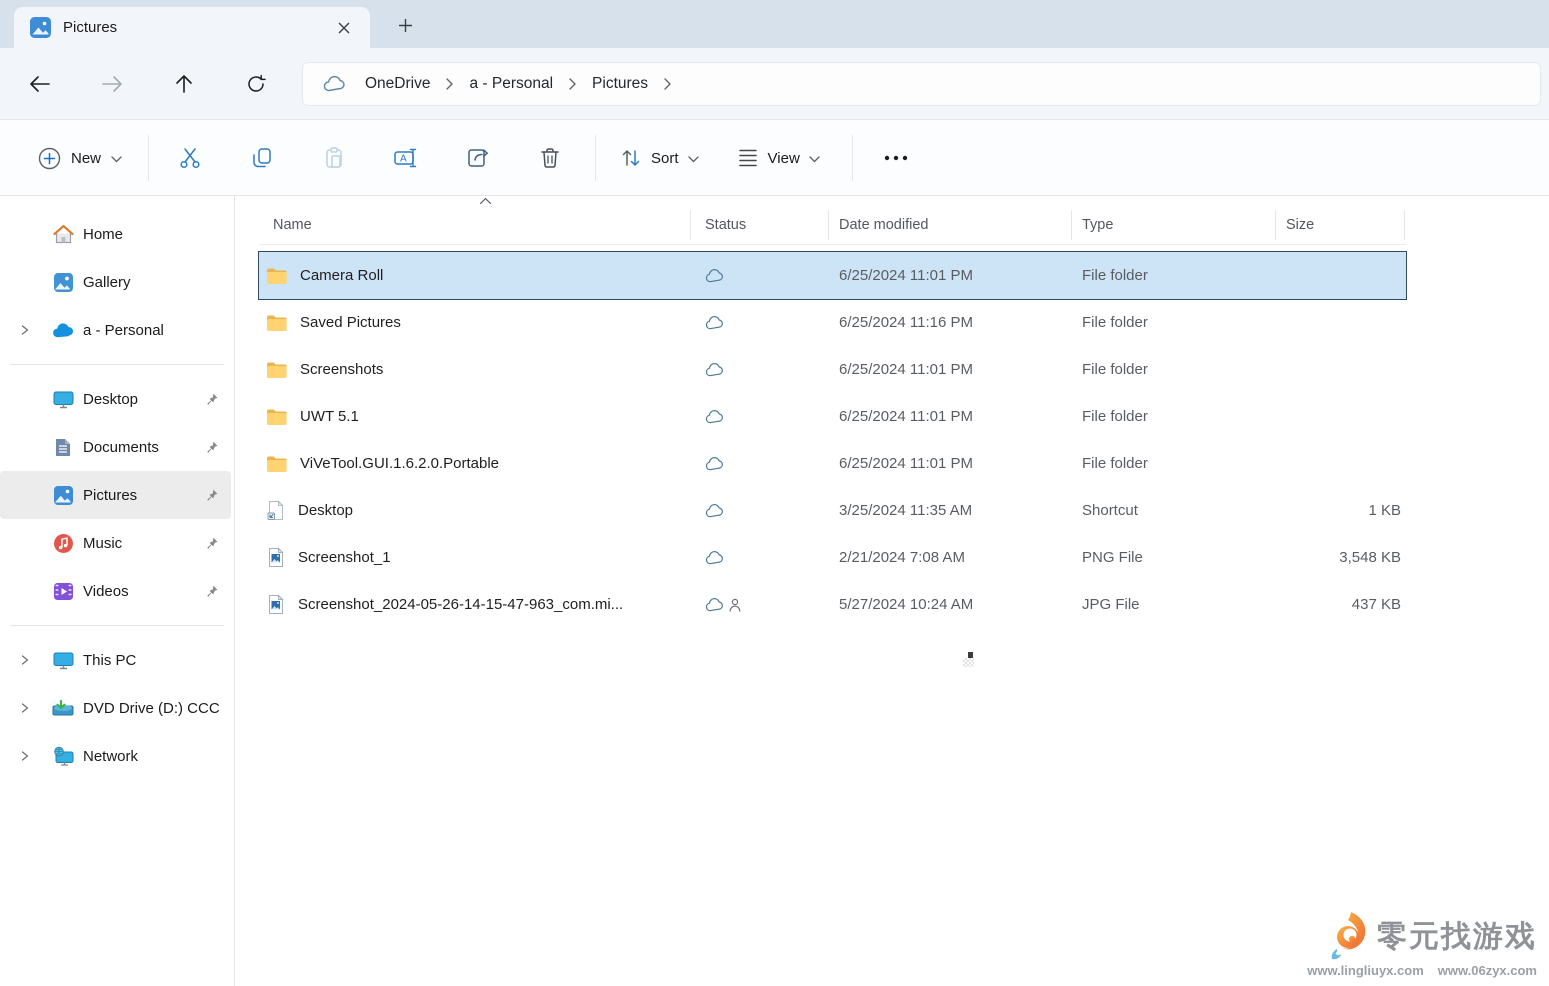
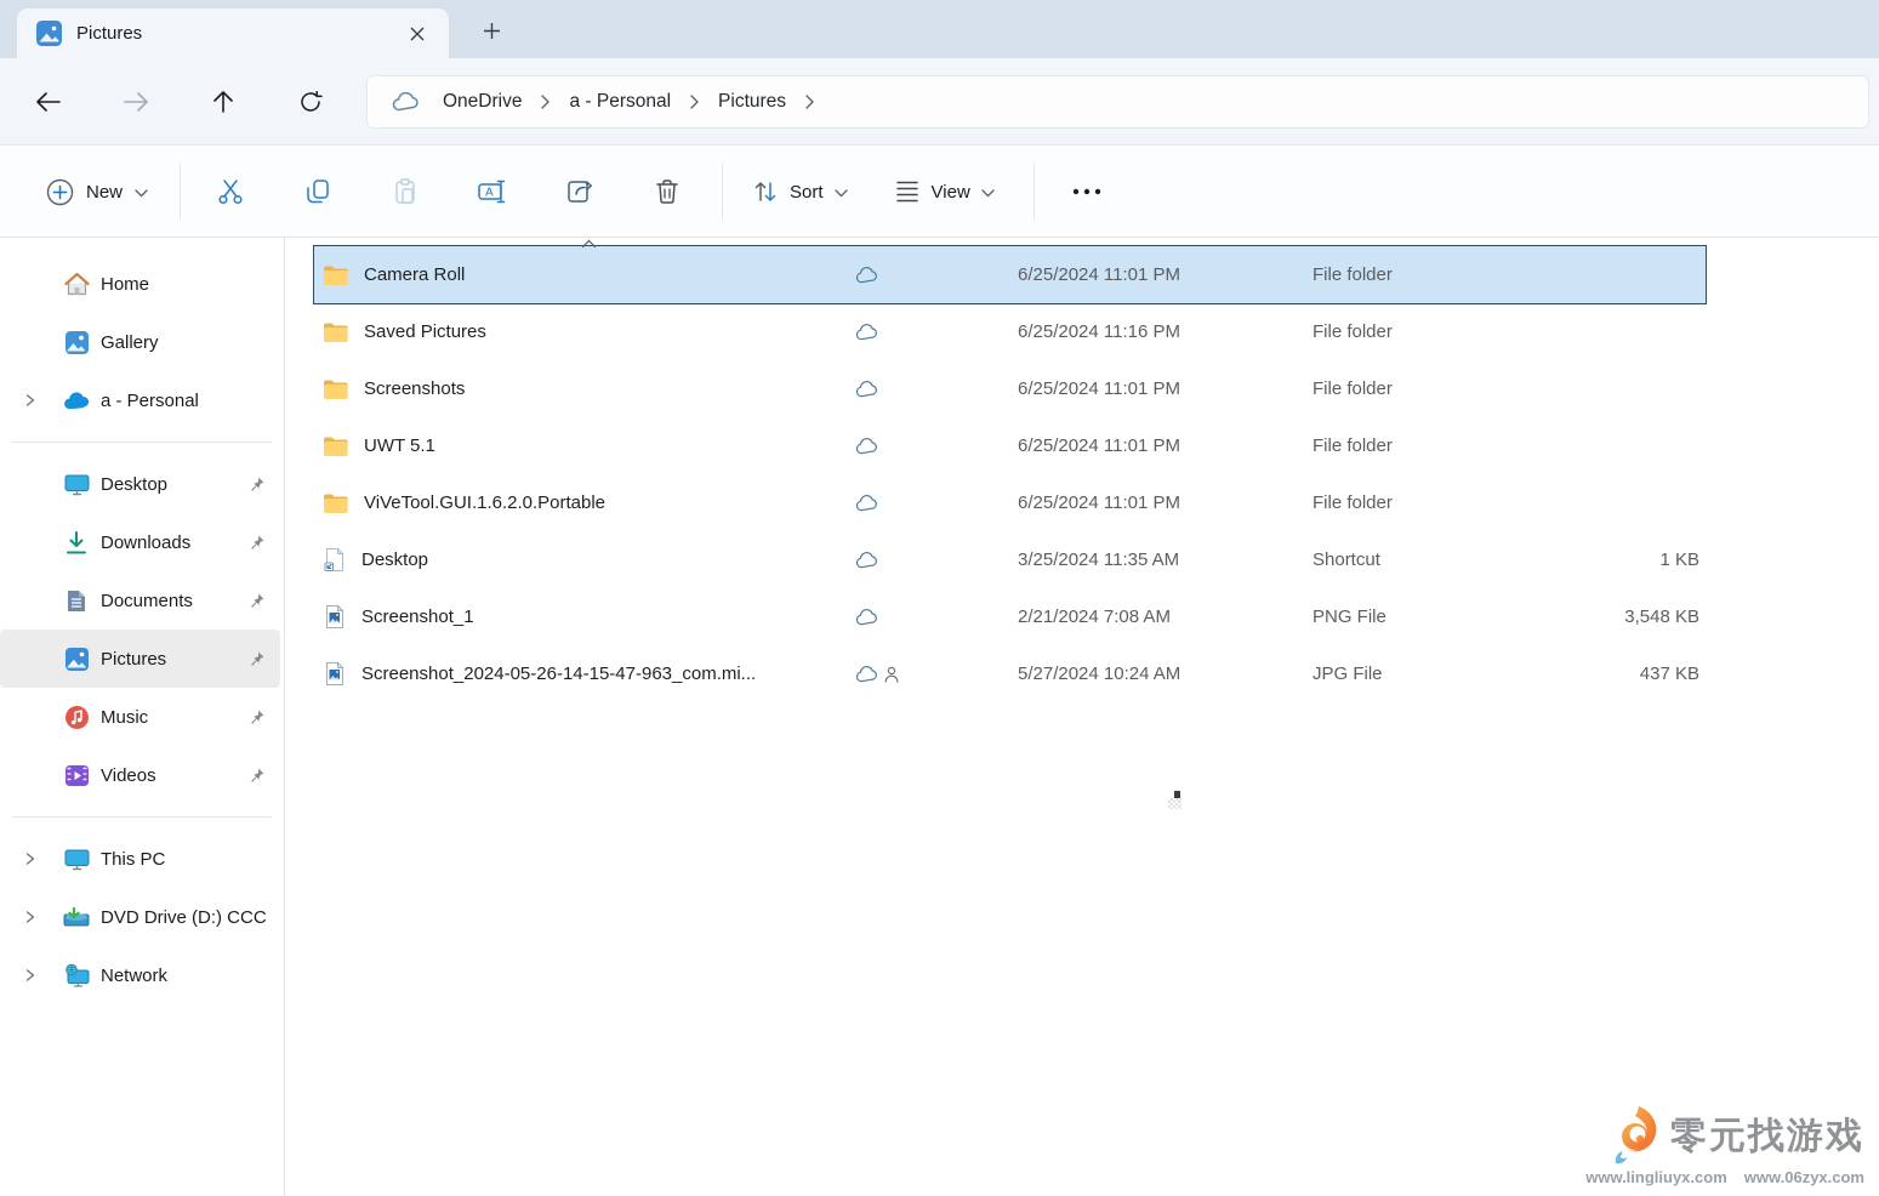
  Pictures
  OneDrive
  a - Personal
  Pictures
  New
  A
  Sort
  View
  Home
  Gallery
  a - Personal
  Desktop
+ Downloads
  Documents
  Pictures
  Music
  Videos
  This PC
  DVD Drive (D:) CCC
  Network
- Name
- Status
- Date modified
- Type
- Size
  Camera Roll
  6/25/2024 11:01 PM
  File folder
  Saved Pictures
  6/25/2024 11:16 PM
  File folder
  Screenshots
  6/25/2024 11:01 PM
  File folder
  UWT 5.1
  6/25/2024 11:01 PM
  File folder
  ViVeTool.GUI.1.6.2.0.Portable
  6/25/2024 11:01 PM
  File folder
  Desktop
  3/25/2024 11:35 AM
  Shortcut
  1 KB
  Screenshot_1
  2/21/2024 7:08 AM
  PNG File
  3,548 KB
  Screenshot_2024-05-26-14-15-47-963_com.mi...
  5/27/2024 10:24 AM
  JPG File
  437 KB
  零元找游戏
  www.lingliuyx.com
  www.06zyx.com
